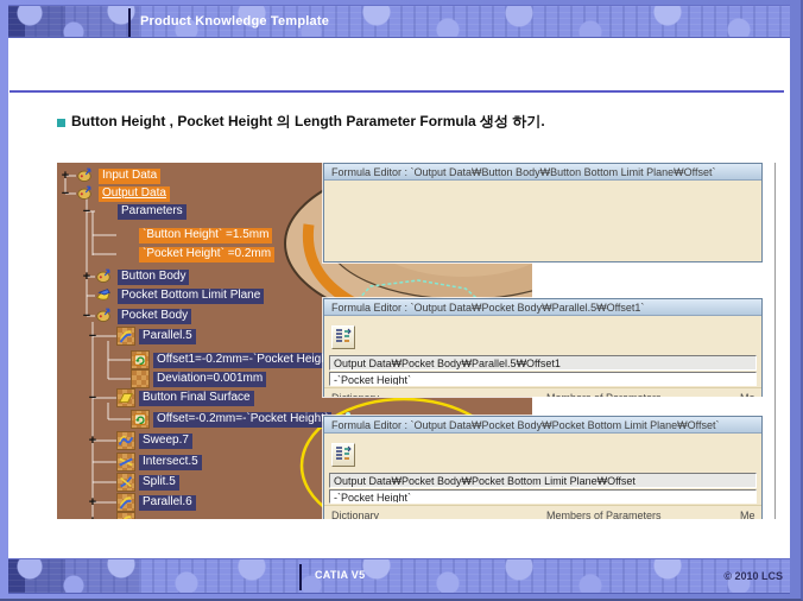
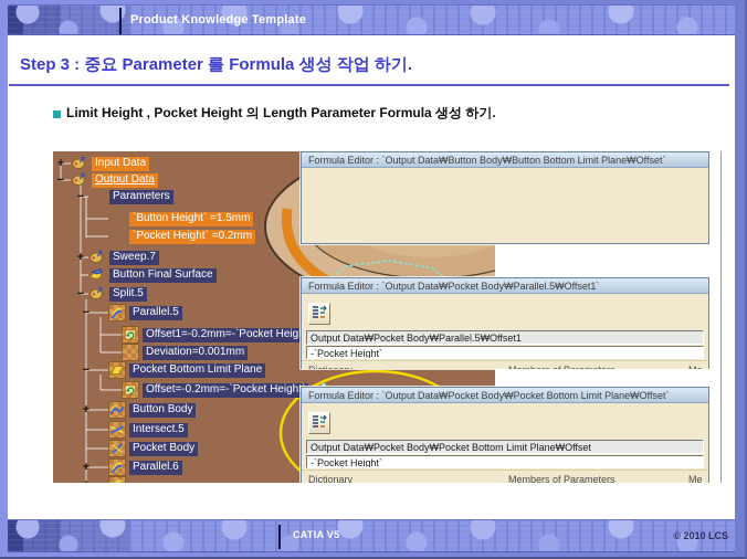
  Product Knowledge Template
+ Step 3 : 중요 Parameter 를 Formula 생성 작업 하기.
- Button Height , Pocket Height 의 Length Parameter Formula 생성 하기.
+ Limit Height , Pocket Height 의 Length Parameter Formula 생성 하기.
  +
  Input Data
  −
  Output Data
  −
  Parameters
  `Button Height` =1.5mm
  `Pocket Height` =0.2mm
  +
- Button Body
+ Sweep.7
- Pocket Bottom Limit Plane
+ Button Final Surface
  −
- Pocket Body
+ Split.5
  −
  Parallel.5
  Offset1=-0.2mm=-`Pocket Heig
  Deviation=0.001mm
  −
- Button Final Surface
+ Pocket Bottom Limit Plane
  Offset=-0.2mm=-`Pocket Heigh
  +
- Sweep.7
+ Button Body
  Intersect.5
- Split.5
+ Pocket Body
  +
  Parallel.6
  Formula Editor : `Output Data₩Button Body₩Button Bottom Limit Plane₩Offset`
  Formula Editor : `Output Data₩Pocket Body₩Parallel.5₩Offset1`
  Output Data₩Pocket Body₩Parallel.5₩Offset1
  -`Pocket Height`
  Formula Editor : `Output Data₩Pocket Body₩Pocket Bottom Limit Plane₩Offset`
  Output Data₩Pocket Body₩Pocket Bottom Limit Plane₩Offset
  -`Pocket Height`
  Dictionary
  Members of Parameters
  Me
  CATIA V5
  © 2010 LCS
